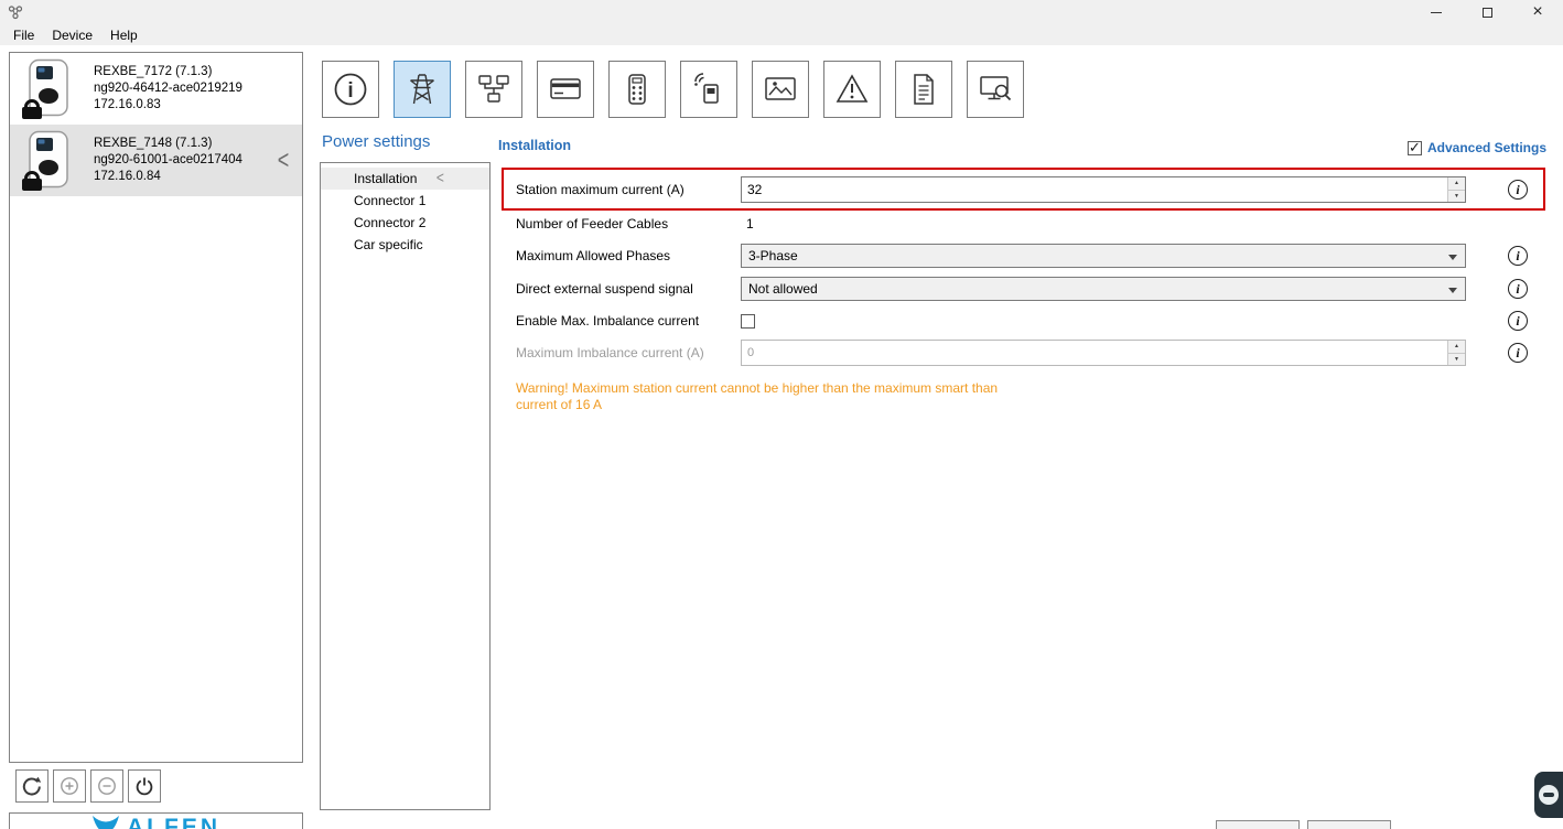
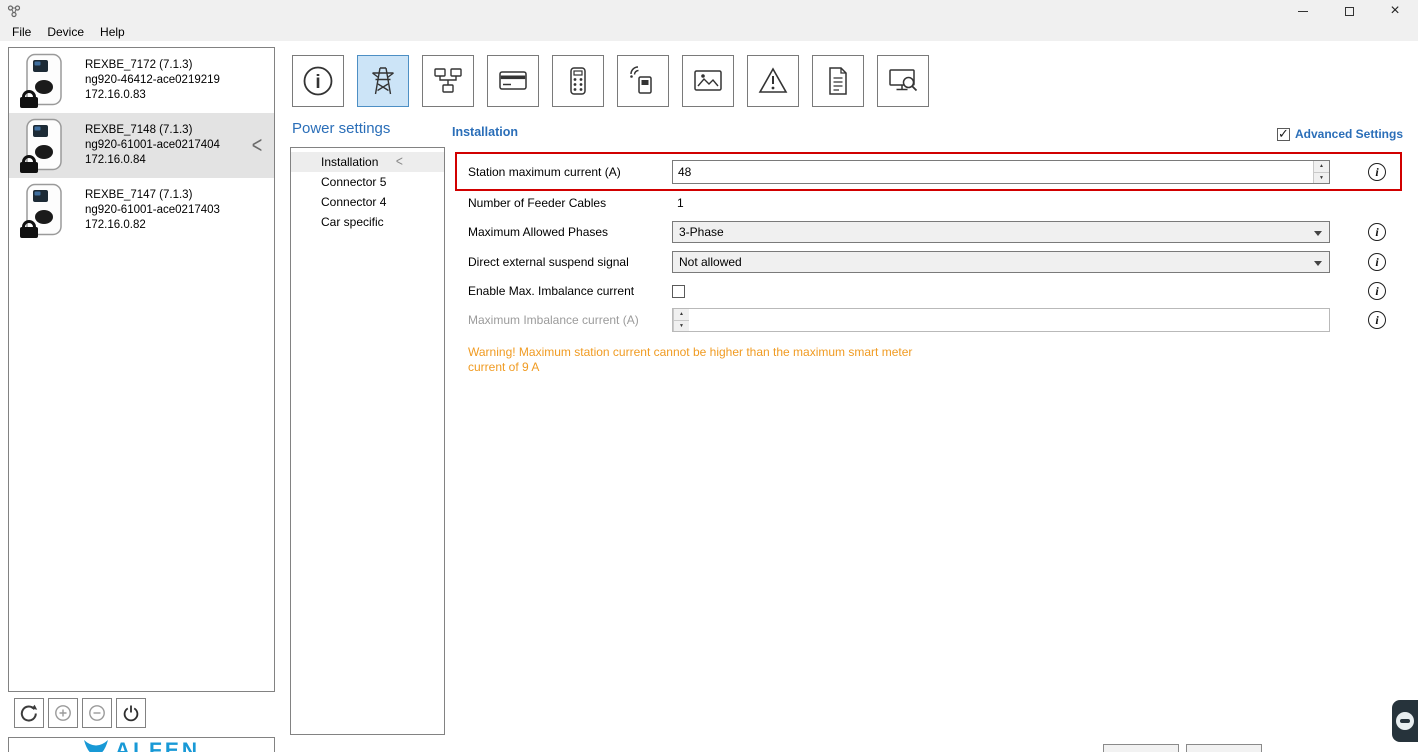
  File
  Device
  Help
  REXBE_7172 (7.1.3)
  ng920-46412-ace0219219
  172.16.0.83
  REXBE_7148 (7.1.3)
  ng920-61001-ace0217404
  172.16.0.84
+ REXBE_7147 (7.1.3)
+ ng920-61001-ace0217403
+ 172.16.0.82
  ALFEN
  i
  Power settings
  Installation
- Connector 1
+ Connector 5
- Connector 2
+ Connector 4
  Car specific
  Installation
  Advanced Settings
  Station maximum current (A)
- 32
+ 48
  Number of Feeder Cables
  1
  Maximum Allowed Phases
  3-Phase
  Direct external suspend signal
  Not allowed
  Enable Max. Imbalance current
  Maximum Imbalance current (A)
- 0
- Warning! Maximum station current cannot be higher than the maximum smart than
+ Warning! Maximum station current cannot be higher than the maximum smart meter
- current of 16 A
+ current of 9 A
